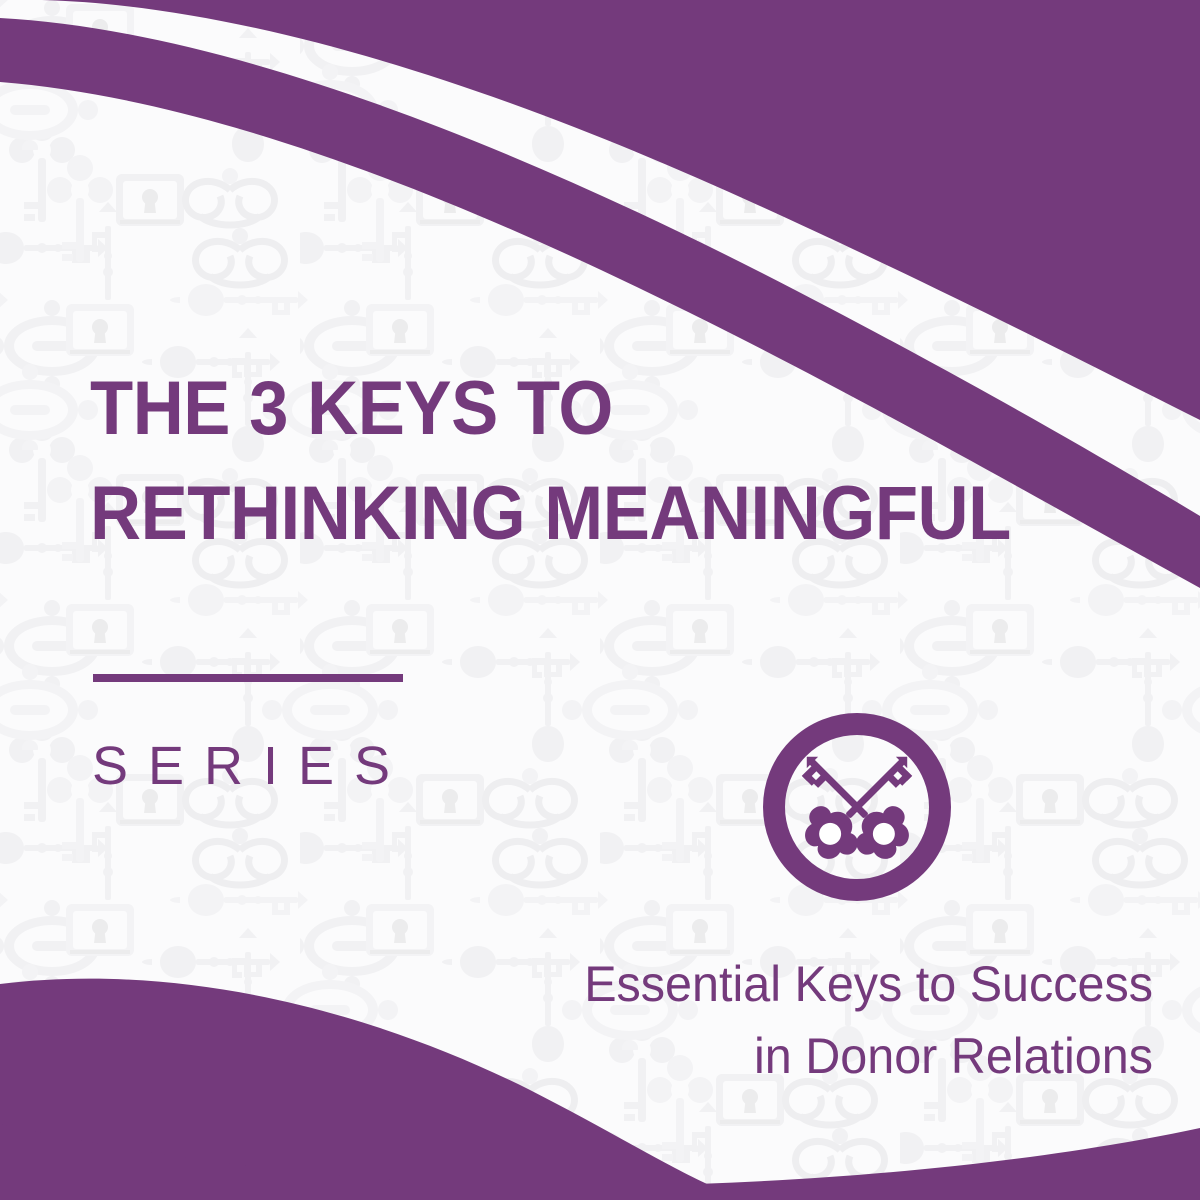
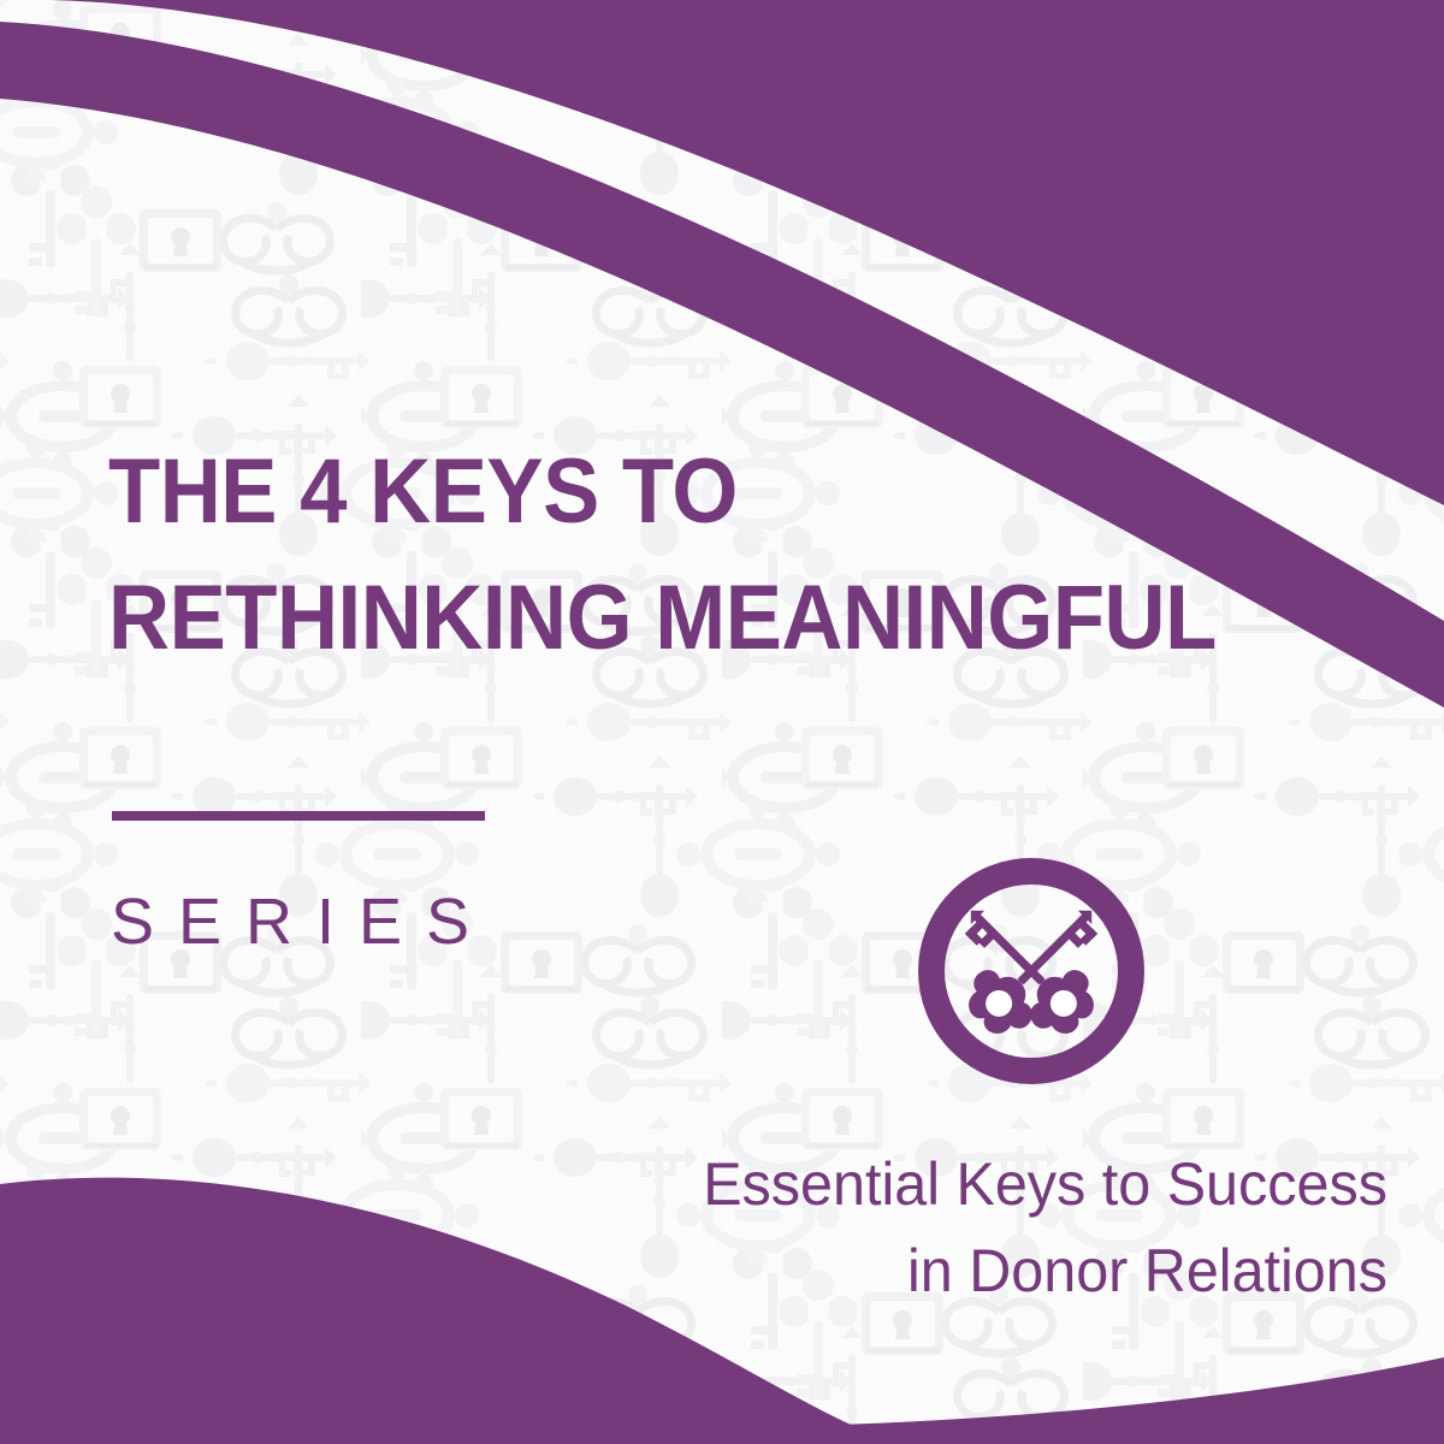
- THE 3 KEYS TO
+ THE 4 KEYS TO
  RETHINKING MEANINGFUL
  SERIES
  Essential Keys to Success
  in Donor Relations
